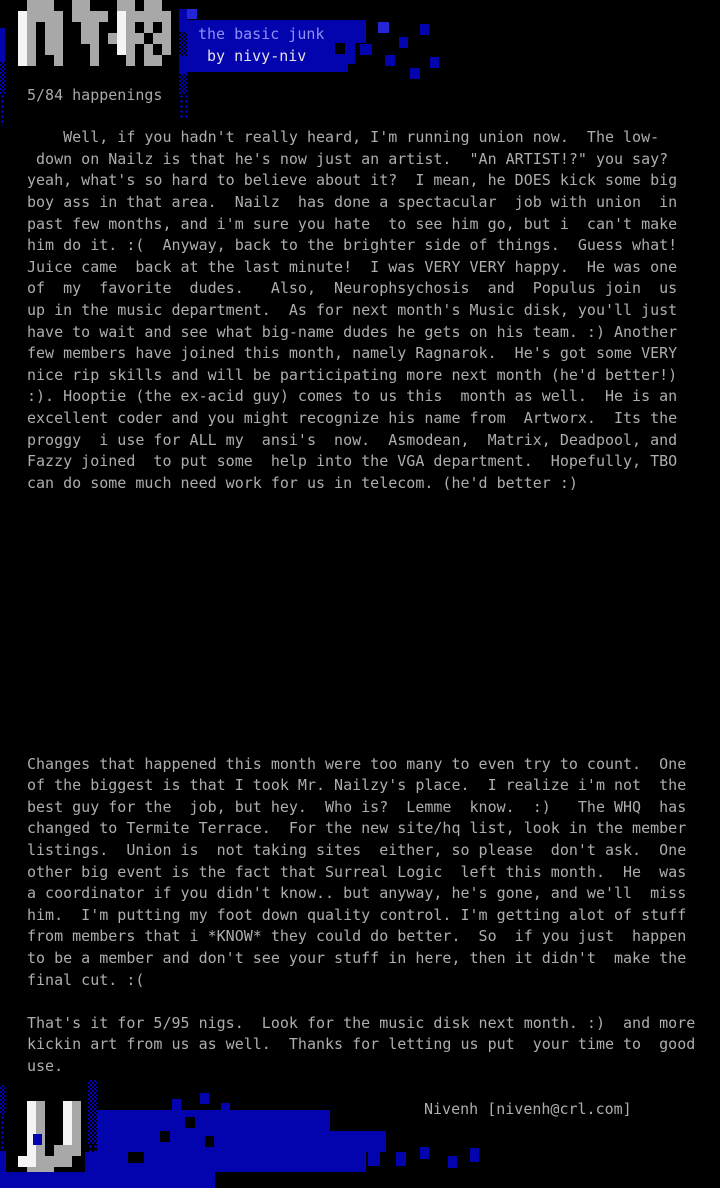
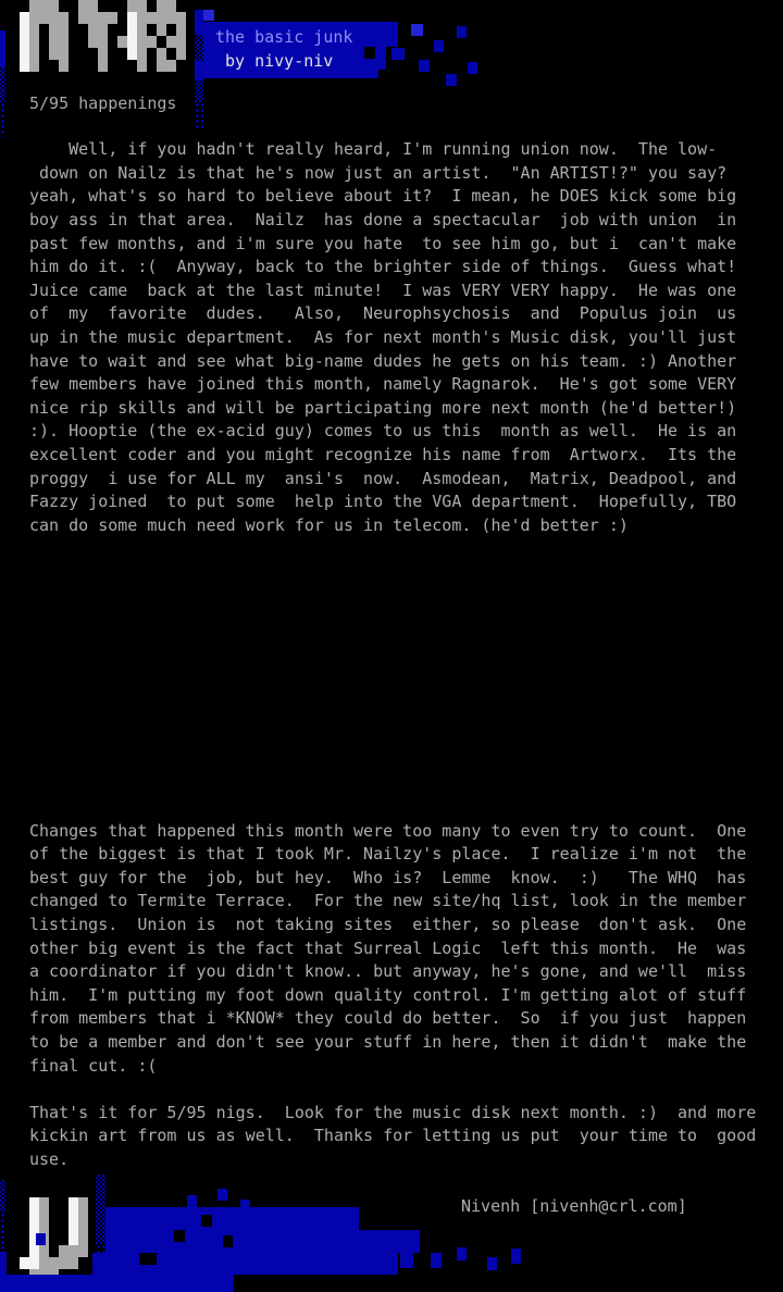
  the basic junk
  by nivy-niv
- 5/84 happenings
+ 5/95 happenings
  Well, if you hadn't really heard, I'm running union now. The low-
  down on Nailz is that he's now just an artist. "An ARTIST!?" you say?
  yeah, what's so hard to believe about it? I mean, he DOES kick some big
  boy ass in that area. Nailz has done a spectacular job with union in
  past few months, and i'm sure you hate to see him go, but i can't make
  him do it. :( Anyway, back to the brighter side of things. Guess what!
  Juice came back at the last minute! I was VERY VERY happy. He was one
  of my favorite dudes. Also, Neurophsychosis and Populus join us
  up in the music department. As for next month's Music disk, you'll just
  have to wait and see what big-name dudes he gets on his team. :) Another
  few members have joined this month, namely Ragnarok. He's got some VERY
  nice rip skills and will be participating more next month (he'd better!)
  :). Hooptie (the ex-acid guy) comes to us this month as well. He is an
  excellent coder and you might recognize his name from Artworx. Its the
  proggy i use for ALL my ansi's now. Asmodean, Matrix, Deadpool, and
  Fazzy joined to put some help into the VGA department. Hopefully, TBO
  can do some much need work for us in telecom. (he'd better :)
  Changes that happened this month were too many to even try to count. One
  of the biggest is that I took Mr. Nailzy's place. I realize i'm not the
  best guy for the job, but hey. Who is? Lemme know. :) The WHQ has
  changed to Termite Terrace. For the new site/hq list, look in the member
  listings. Union is not taking sites either, so please don't ask. One
  other big event is the fact that Surreal Logic left this month. He was
  a coordinator if you didn't know.. but anyway, he's gone, and we'll miss
  him. I'm putting my foot down quality control. I'm getting alot of stuff
  from members that i *KNOW* they could do better. So if you just happen
  to be a member and don't see your stuff in here, then it didn't make the
  final cut. :(
  That's it for 5/95 nigs. Look for the music disk next month. :) and more
  kickin art from us as well. Thanks for letting us put your time to good
  use.
  Nivenh [nivenh@crl.com]
